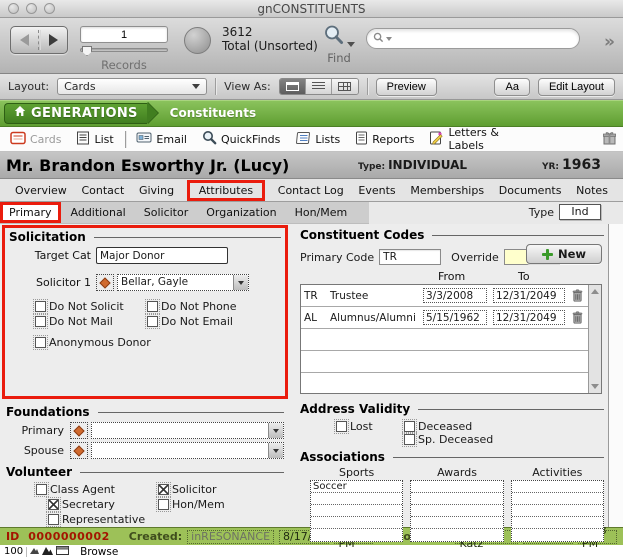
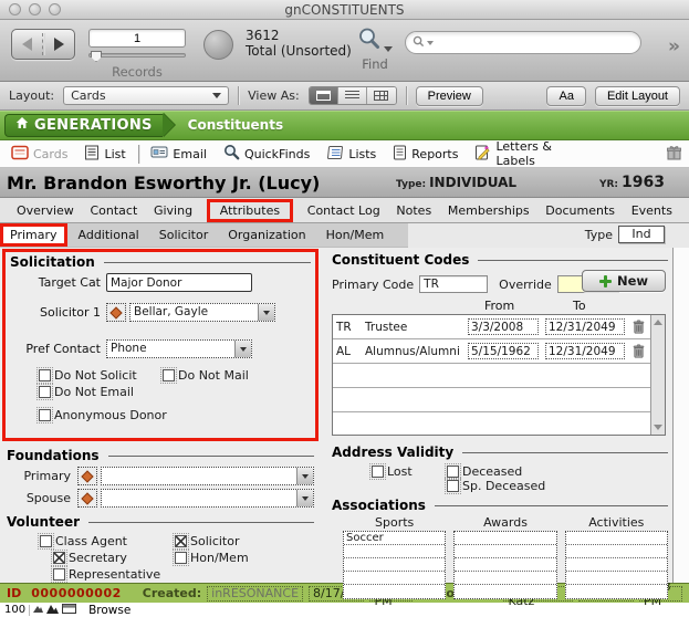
  gnCONSTITUENTS
  1
  Records
  3612
  Total (Unsorted)
  Find
  »
  Layout:
  Cards
  View As:
  Preview
  Aa
  Edit Layout
  GENERATIONS
  Constituents
  Cards
  List
  Email
  QuickFinds
  Lists
  Reports
  Letters & Labels
  Mr. Brandon Esworthy Jr. (Lucy)
  Type:
  INDIVIDUAL
  YR:
  1963
  Overview
  Contact
  Giving
  Attributes
  Contact Log
- Events
+ Notes
  Memberships
  Documents
- Notes
+ Events
  Primary
  Additional
  Solicitor
  Organization
  Hon/Mem
  Type
  Ind
  Solicitation
  Target Cat
  Major Donor
  Solicitor 1
  Bellar, Gayle
+ Pref Contact
+ Phone
  Do Not Solicit
- Do Not Phone
  Do Not Mail
  Do Not Email
  Anonymous Donor
  Foundations
  Primary
  Spouse
  Volunteer
  Class Agent
  Secretary
  Representative
  Solicitor
  Hon/Mem
  Constituent Codes
  Primary Code
  TR
  Override
  New
  From
  To
  TR
  Trustee
  3/3/2008
  12/31/2049
  AL
  Alumnus/Alumni
  5/15/1962
  12/31/2049
  Address Validity
  Lost
  Deceased
  Sp. Deceased
  Associations
  Sports
  Soccer
  Awards
  Activities
  ID
  0000000002
  Created:
  inRESONANCE
  100
  Browse
